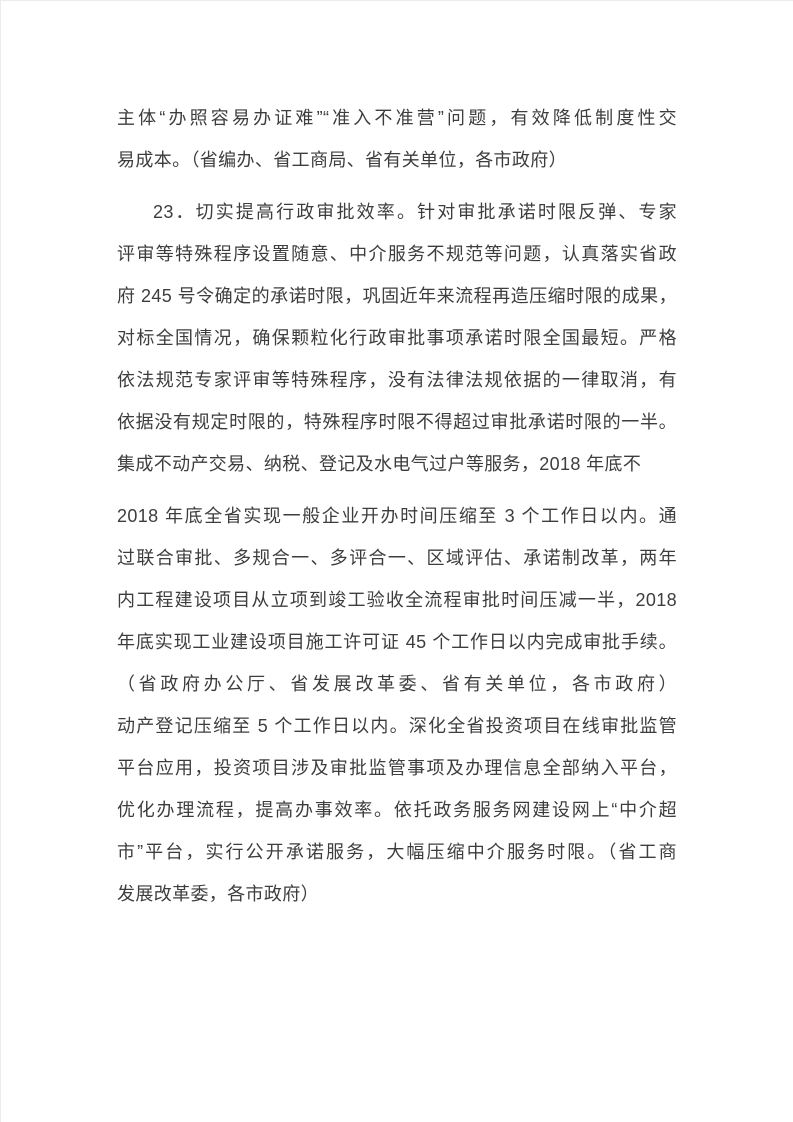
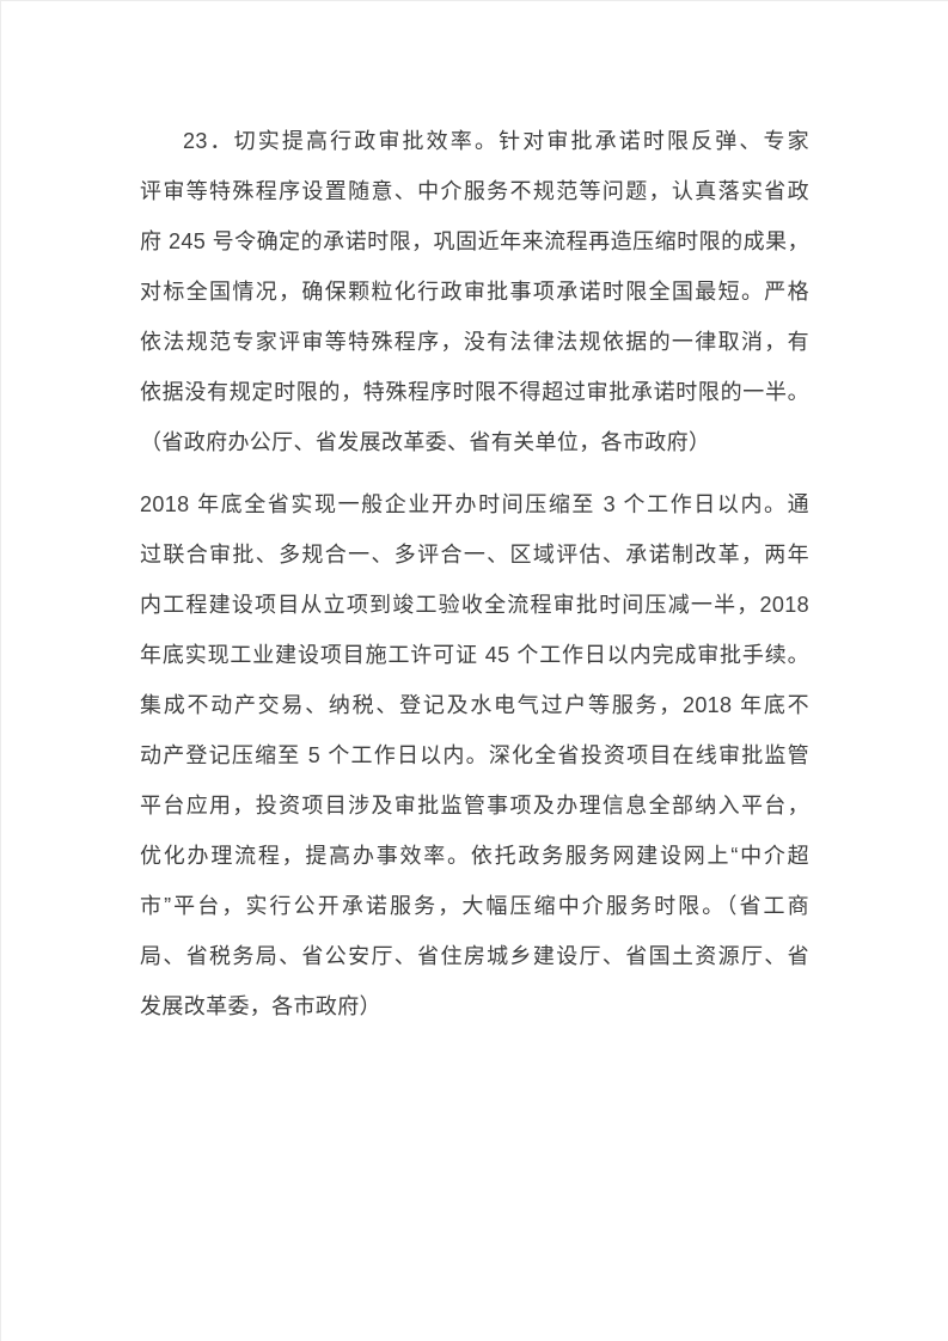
- 主体“办照容易办证难”“准入不准营”问题，有效降低制度性交
- 易成本。（省编办、省工商局、省有关单位，各市政府）
  23．切实提高行政审批效率。针对审批承诺时限反弹、专家
  评审等特殊程序设置随意、中介服务不规范等问题，认真落实省政
  府 245 号令确定的承诺时限，巩固近年来流程再造压缩时限的成果，
  对标全国情况，确保颗粒化行政审批事项承诺时限全国最短。严格
  依法规范专家评审等特殊程序，没有法律法规依据的一律取消，有
  依据没有规定时限的，特殊程序时限不得超过审批承诺时限的一半。
- 集成不动产交易、纳税、登记及水电气过户等服务，2018 年底不
+ （省政府办公厅、省发展改革委、省有关单位，各市政府）
  2018 年底全省实现一般企业开办时间压缩至 3 个工作日以内。通
  过联合审批、多规合一、多评合一、区域评估、承诺制改革，两年
  内工程建设项目从立项到竣工验收全流程审批时间压减一半，2018
  年底实现工业建设项目施工许可证 45 个工作日以内完成审批手续。
- （省政府办公厅、省发展改革委、省有关单位，各市政府）
+ 集成不动产交易、纳税、登记及水电气过户等服务，2018 年底不
  动产登记压缩至 5 个工作日以内。深化全省投资项目在线审批监管
  平台应用，投资项目涉及审批监管事项及办理信息全部纳入平台，
  优化办理流程，提高办事效率。依托政务服务网建设网上“中介超
  市”平台，实行公开承诺服务，大幅压缩中介服务时限。（省工商
+ 局、省税务局、省公安厅、省住房城乡建设厅、省国土资源厅、省
  发展改革委，各市政府）
